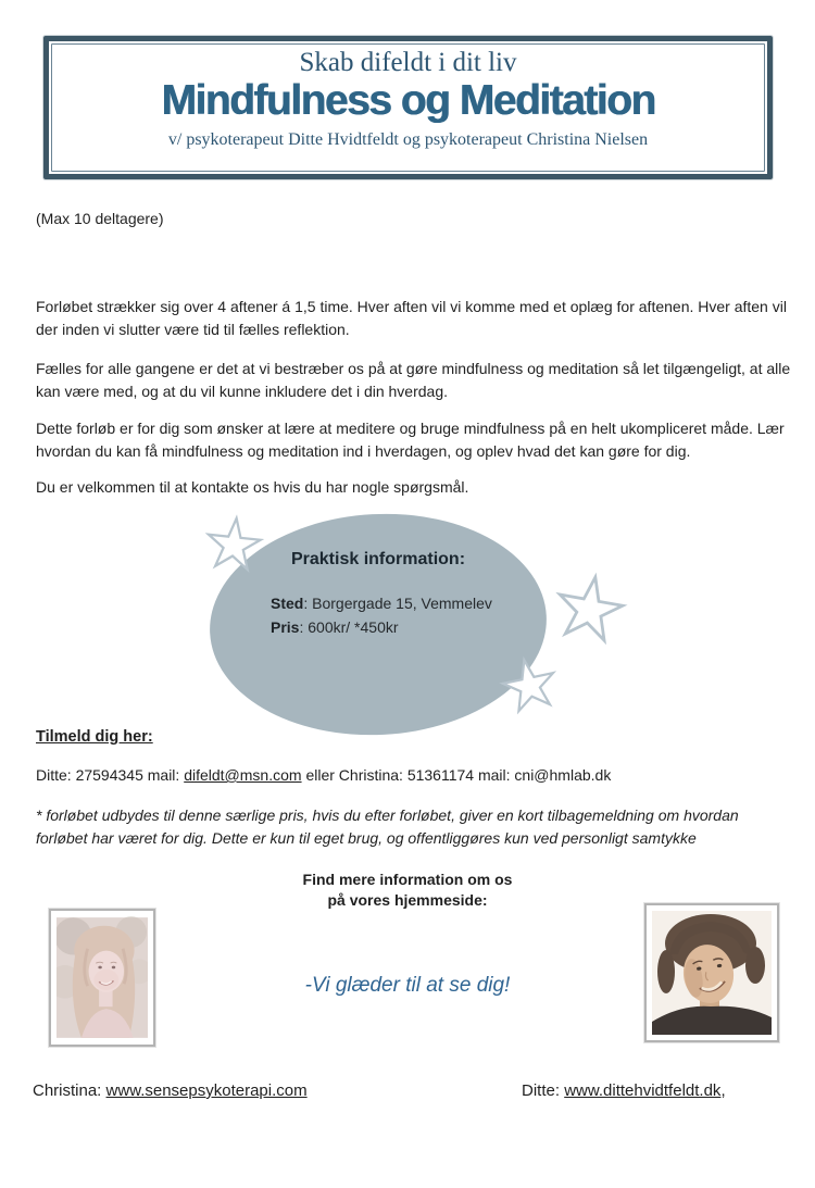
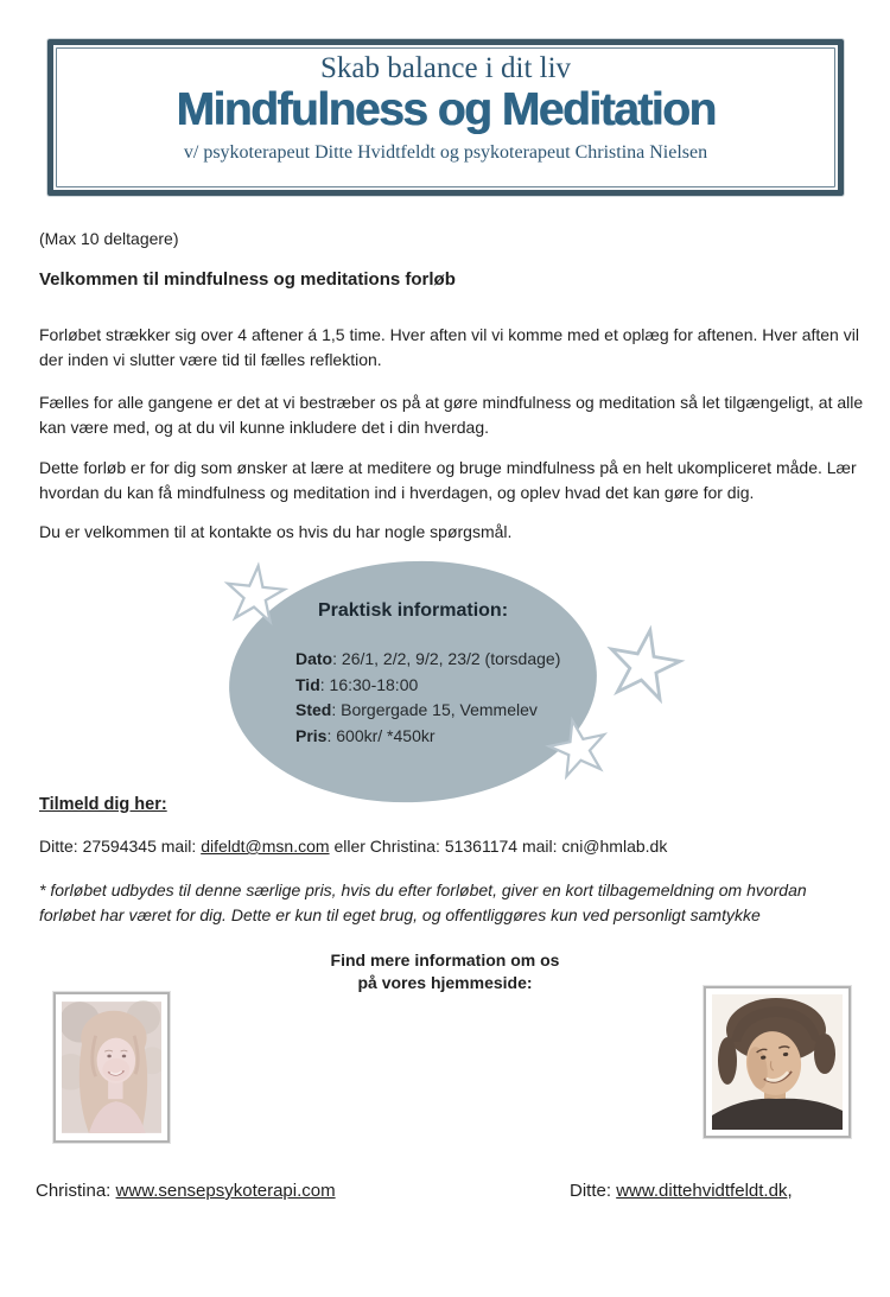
- Skab difeldt i dit liv
+ Skab balance i dit liv
  Mindfulness og Meditation
  v/ psykoterapeut Ditte Hvidtfeldt og psykoterapeut Christina Nielsen
  (Max 10 deltagere)
+ Velkommen til mindfulness og meditations forløb
  Forløbet strækker sig over 4 aftener á 1,5 time. Hver aften vil vi komme med et oplæg for aftenen. Hver aften vil der inden vi slutter være tid til fælles reflektion.
  Fælles for alle gangene er det at vi bestræber os på at gøre mindfulness og meditation så let tilgængeligt, at alle kan være med, og at du vil kunne inkludere det i din hverdag.
  Dette forløb er for dig som ønsker at lære at meditere og bruge mindfulness på en helt ukompliceret måde. Lær hvordan du kan få mindfulness og meditation ind i hverdagen, og oplev hvad det kan gøre for dig.
  Du er velkommen til at kontakte os hvis du har nogle spørgsmål.
  Praktisk information:
+ Dato: 26/1, 2/2, 9/2, 23/2 (torsdage)
+ Tid: 16:30-18:00
  Sted: Borgergade 15, Vemmelev
  Pris: 600kr/ *450kr
  Tilmeld dig her:
  Ditte: 27594345 mail: difeldt@msn.com eller Christina: 51361174 mail: cni@hmlab.dk
  * forløbet udbydes til denne særlige pris, hvis du efter forløbet, giver en kort tilbagemeldning om hvordan forløbet har været for dig. Dette er kun til eget brug, og offentliggøres kun ved personligt samtykke
  Find mere information om os
  på vores hjemmeside:
- -Vi glæder til at se dig!
  Christina: www.sensepsykoterapi.com
  Ditte: www.dittehvidtfeldt.dk,
